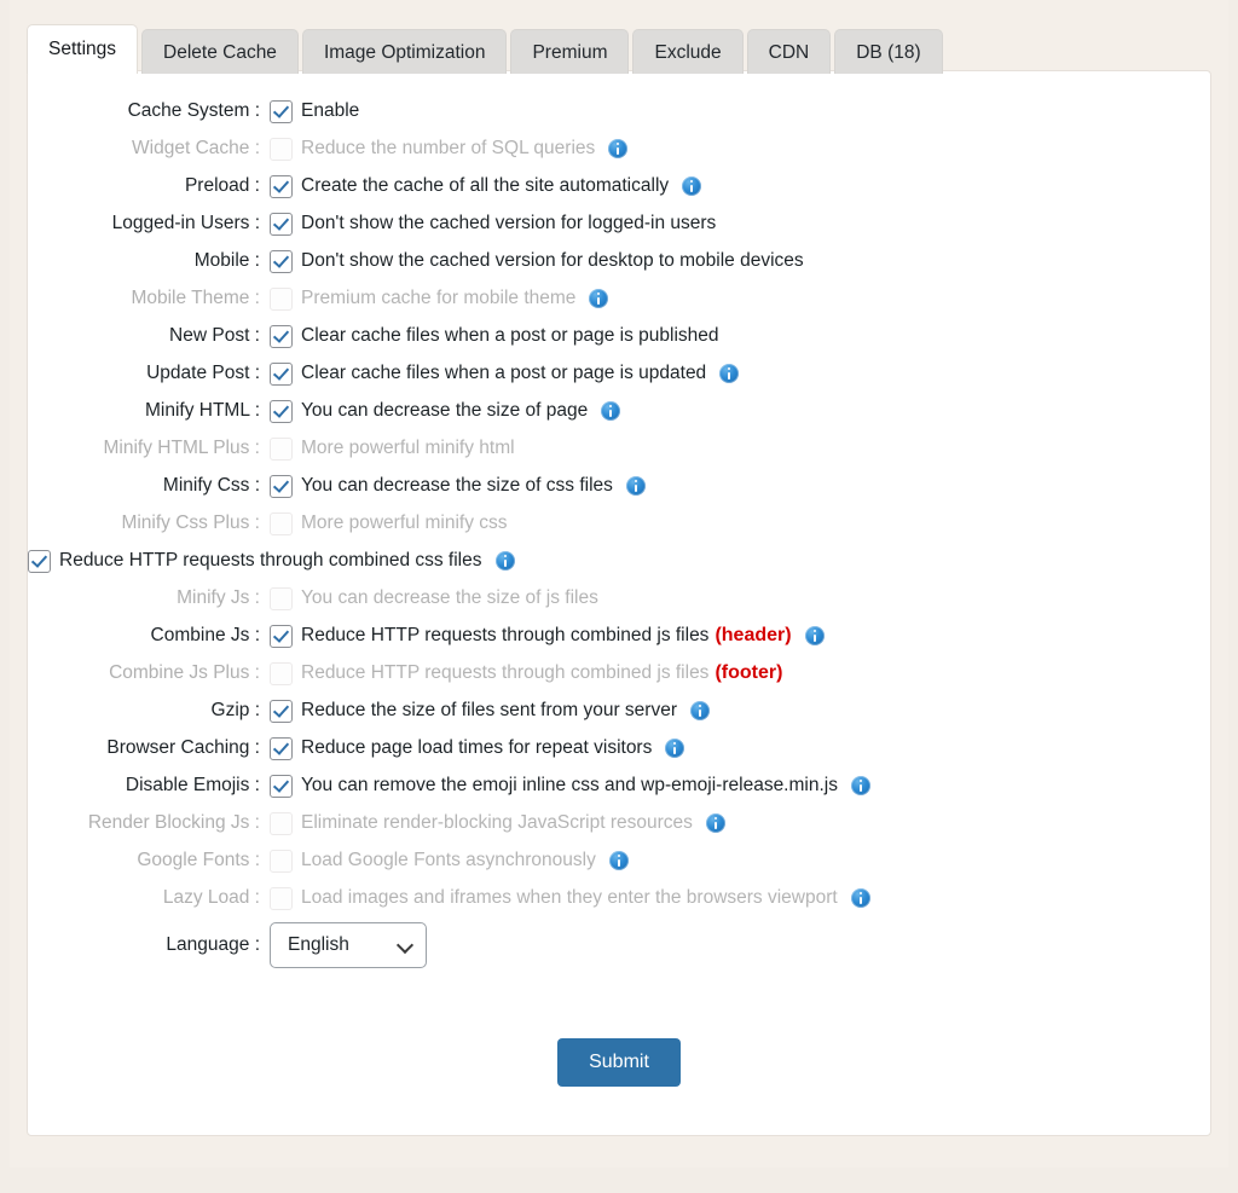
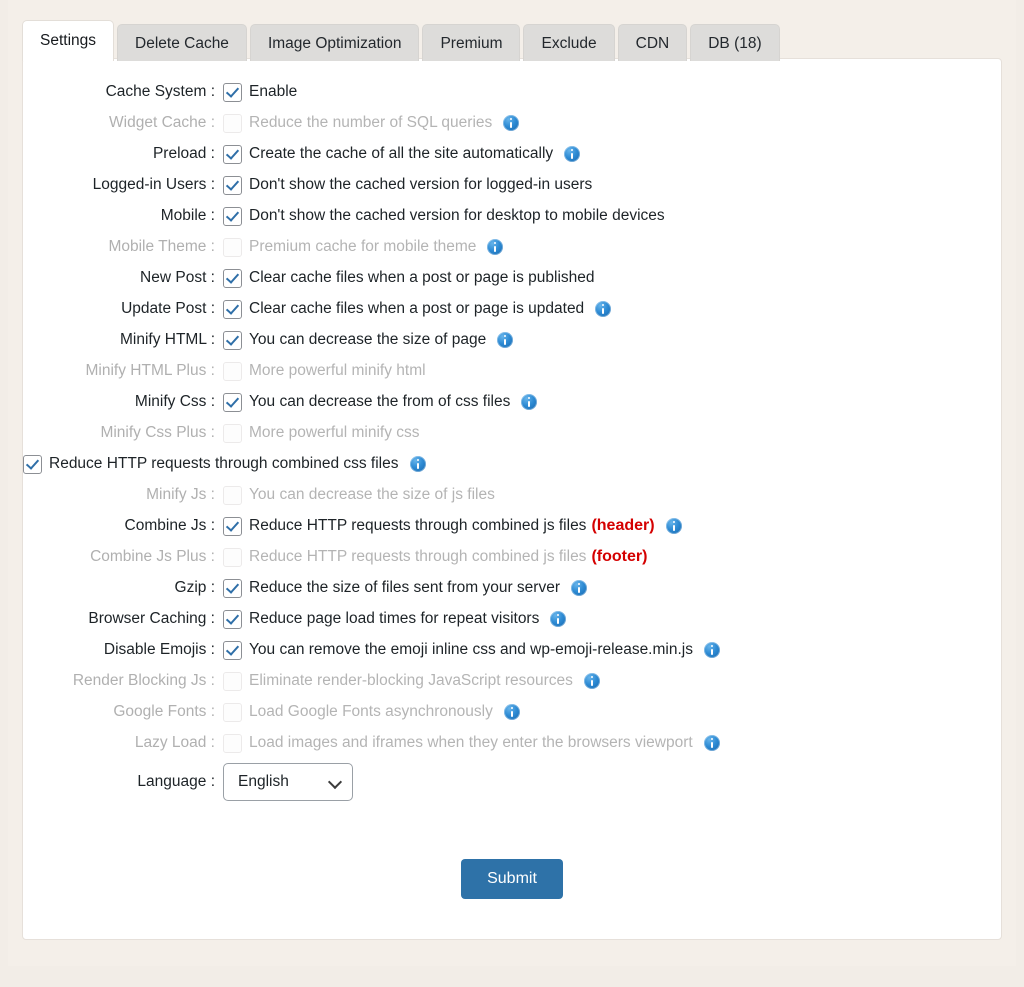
  Settings
  Delete Cache
  Image Optimization
  Premium
  Exclude
  CDN
  DB (18)
  Cache System :
  Enable
  Widget Cache :
  Reduce the number of SQL queries
  Preload :
  Create the cache of all the site automatically
  Logged-in Users :
  Don't show the cached version for logged-in users
  Mobile :
  Don't show the cached version for desktop to mobile devices
  Mobile Theme :
  Premium cache for mobile theme
  New Post :
  Clear cache files when a post or page is published
  Update Post :
  Clear cache files when a post or page is updated
  Minify HTML :
  You can decrease the size of page
  Minify HTML Plus :
  More powerful minify html
  Minify Css :
- You can decrease the size of css files
+ You can decrease the from of css files
  Minify Css Plus :
  More powerful minify css
  Reduce HTTP requests through combined css files
  Minify Js :
  You can decrease the size of js files
  Combine Js :
  Reduce HTTP requests through combined js files
  (header)
  Combine Js Plus :
  Reduce HTTP requests through combined js files
  (footer)
  Gzip :
  Reduce the size of files sent from your server
  Browser Caching :
  Reduce page load times for repeat visitors
  Disable Emojis :
  You can remove the emoji inline css and wp-emoji-release.min.js
  Render Blocking Js :
  Eliminate render-blocking JavaScript resources
  Google Fonts :
  Load Google Fonts asynchronously
  Lazy Load :
  Load images and iframes when they enter the browsers viewport
  Language :
  English
  Submit
